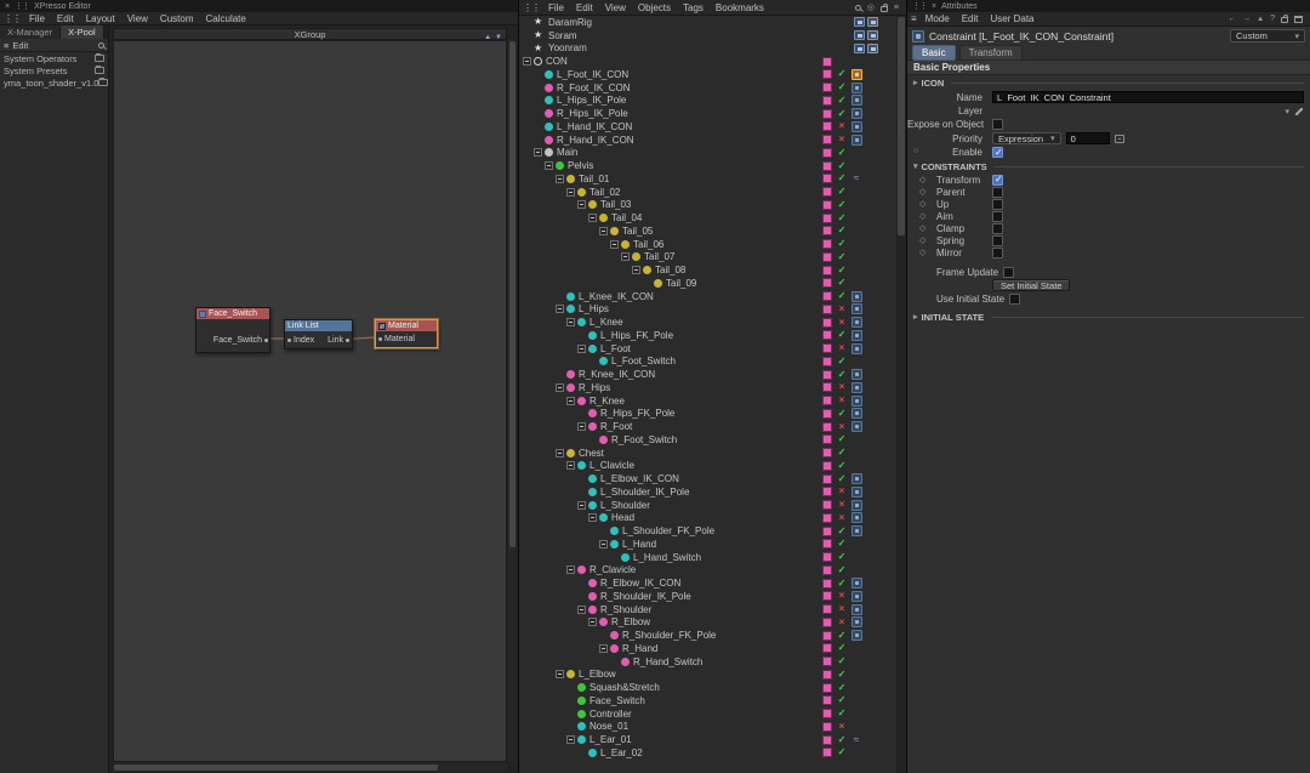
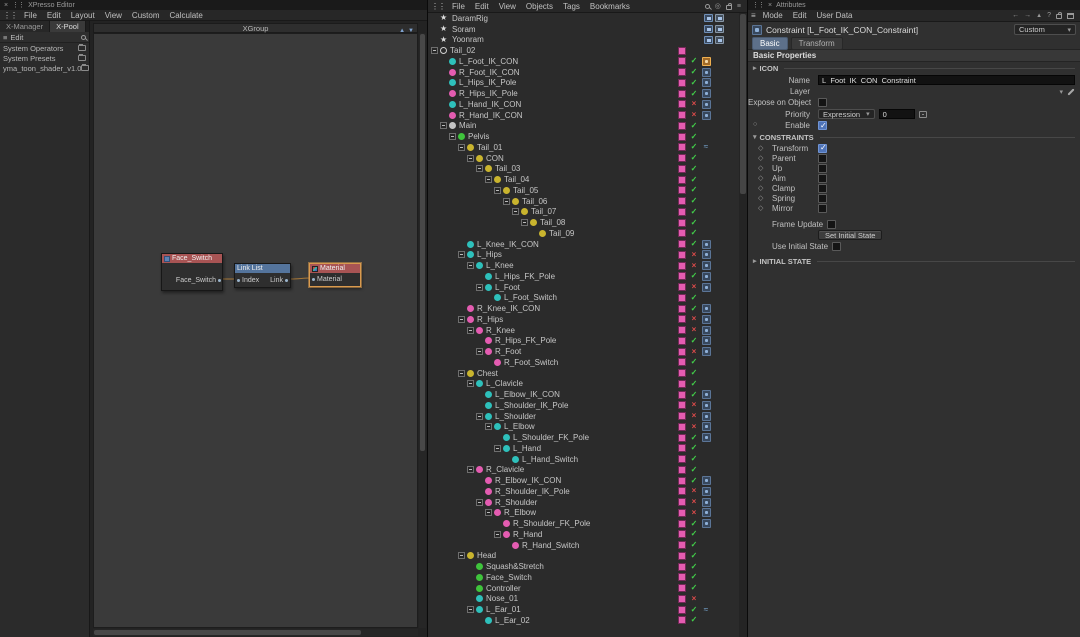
  File
  Edit
  Layout
  View
  Custom
  Calculate
  X-Manager
  X-Pool
  Edit
  System Operators
  System Presets
  yma_toon_shader_v1.0
  XGroup
  File
  Edit
  View
  Objects
  Tags
  Bookmarks
  DaramRig
  Soram
  Yoonram
- CON
+ Tail_02
  L_Foot_IK_CON
  R_Foot_IK_CON
  L_Hips_IK_Pole
  R_Hips_IK_Pole
  L_Hand_IK_CON
  R_Hand_IK_CON
  Main
  Pelvis
  Tail_01
- Tail_02
+ CON
  Tail_03
  Tail_04
  Tail_05
  Tail_06
  Tail_07
  Tail_08
  Tail_09
  L_Knee_IK_CON
  L_Hips
  L_Knee
  L_Hips_FK_Pole
  L_Foot
  L_Foot_Switch
  R_Knee_IK_CON
  R_Hips
  R_Knee
  R_Hips_FK_Pole
  R_Foot
  R_Foot_Switch
  Chest
  L_Clavicle
  L_Elbow_IK_CON
  L_Shoulder_IK_Pole
  L_Shoulder
- Head
+ L_Elbow
  L_Shoulder_FK_Pole
  L_Hand
  L_Hand_Switch
  R_Clavicle
  R_Elbow_IK_CON
  R_Shoulder_IK_Pole
  R_Shoulder
  R_Elbow
  R_Shoulder_FK_Pole
  R_Hand
  R_Hand_Switch
- L_Elbow
+ Head
  Squash&Stretch
  Face_Switch
  Controller
  Nose_01
  L_Ear_01
  L_Ear_02
  Mode
  Edit
  User Data
  Constraint [L_Foot_IK_CON_Constraint]
  Custom
  Basic
  Transform
  Basic Properties
  ICON
  Name
  L_Foot_IK_CON_Constraint
  Layer
  Expose on Object
  Priority
  Expression
  0
  Enable
  CONSTRAINTS
  Transform
  Parent
  Up
  Aim
  Clamp
  Spring
  Mirror
  Frame Update
  Set Initial State
  Use Initial State
  INITIAL STATE
